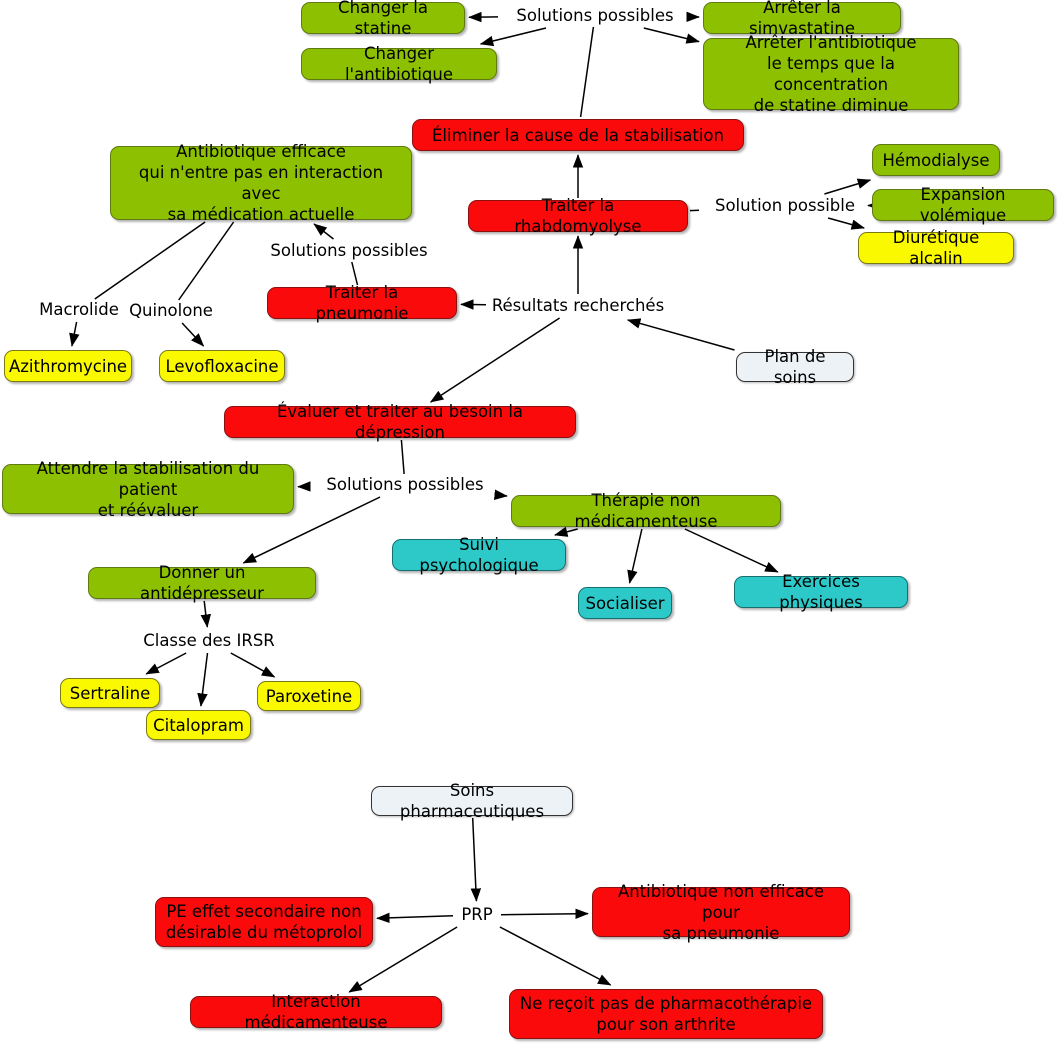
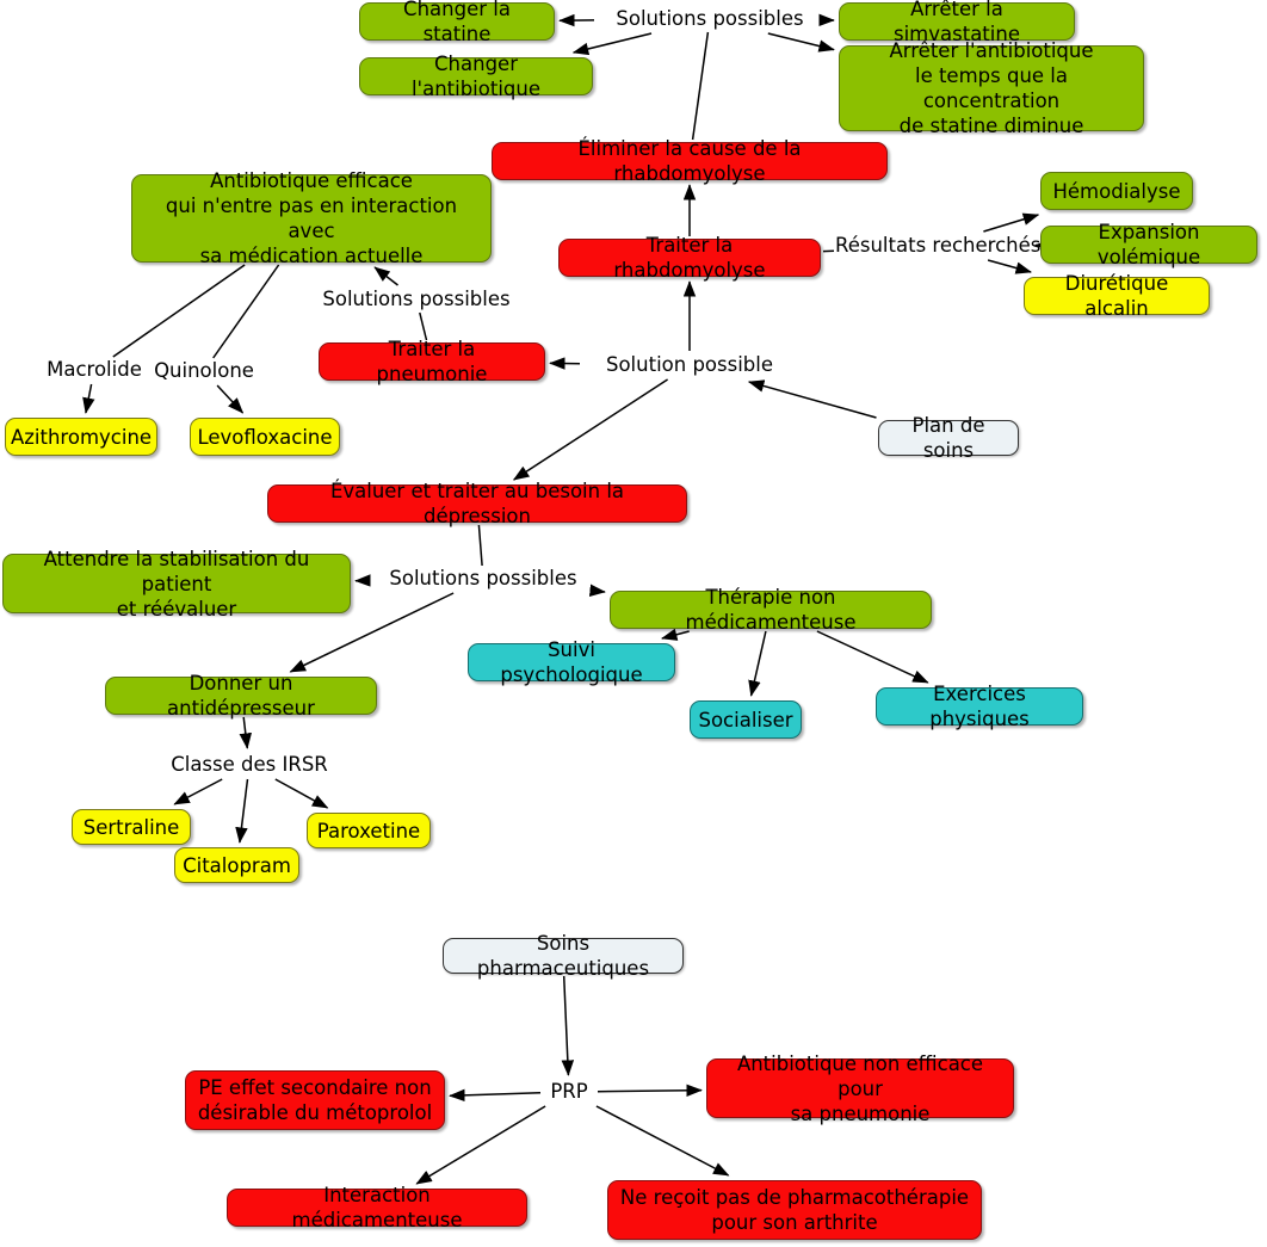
  Changer la statine
  Arrêter la simvastatine
  Changer l'antibiotique
  Arrêter l'antibiotique
  le temps que la concentration
  de statine diminue
- Éliminer la cause de la stabilisation
+ Éliminer la cause de la rhabdomyolyse
  Antibiotique efficace
  qui n'entre pas en interaction avec
  sa médication actuelle
  Hémodialyse
  Traiter la rhabdomyolyse
  Expansion volémique
  Diurétique alcalin
  Traiter la pneumonie
  Azithromycine
  Levofloxacine
  Plan de soins
  Évaluer et traiter au besoin la dépression
  Attendre la stabilisation du patient
  et réévaluer
  Thérapie non médicamenteuse
  Suivi psychologique
  Donner un antidépresseur
  Exercices physiques
  Socialiser
  Sertraline
  Paroxetine
  Citalopram
  Soins pharmaceutiques
  PE effet secondaire non
  désirable du métoprolol
  Antibiotique non efficace pour
  sa pneumonie
  Interaction médicamenteuse
  Ne reçoit pas de pharmacothérapie
  pour son arthrite
  Solutions possibles
- Solution possible
+ Résultats recherchés
  Solutions possibles
  Macrolide
  Quinolone
- Résultats recherchés
+ Solution possible
  Solutions possibles
  Classe des IRSR
  PRP
